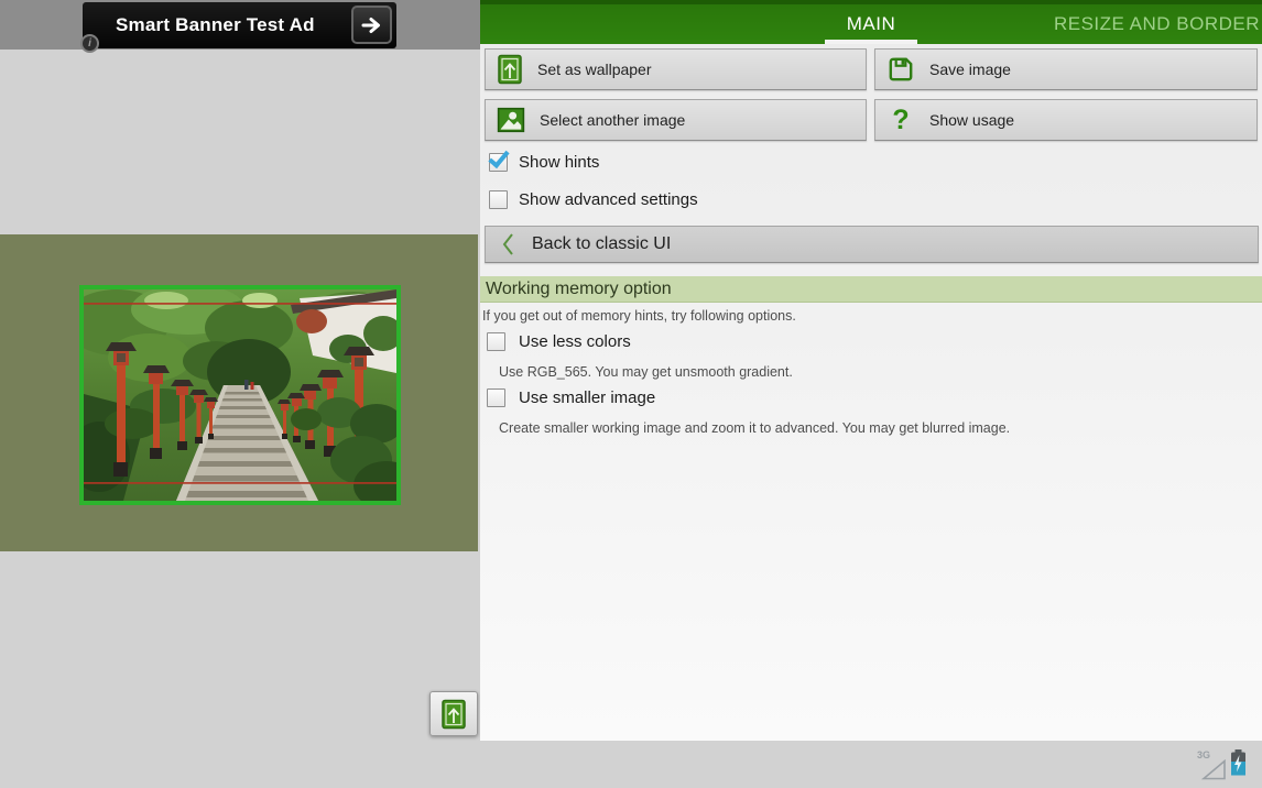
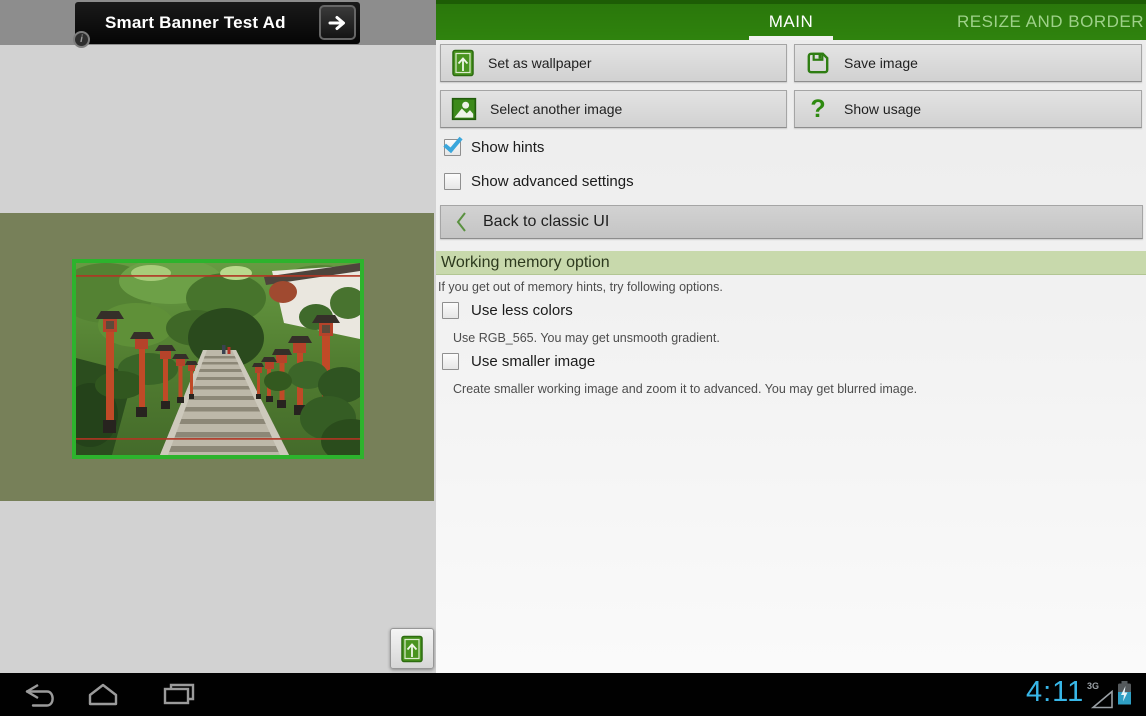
  Smart Banner Test Ad
  i
  MAIN
  RESIZE AND BORDER
  Set as wallpaper
  Save image
  Select another image
  ?
  Show usage
  Show hints
  Show advanced settings
  Back to classic UI
  Working memory option
  If you get out of memory hints, try following options.
  Use less colors
  Use RGB_565. You may get unsmooth gradient.
  Use smaller image
  Create smaller working image and zoom it to advanced. You may get blurred image.
+ 4:11
  3G
